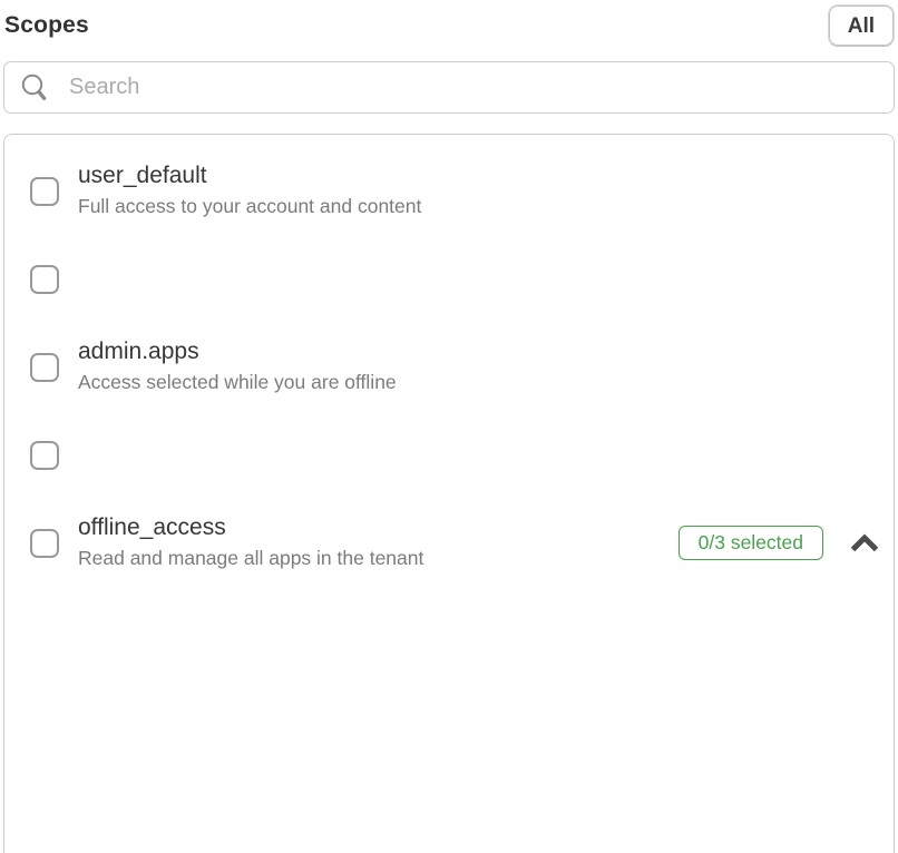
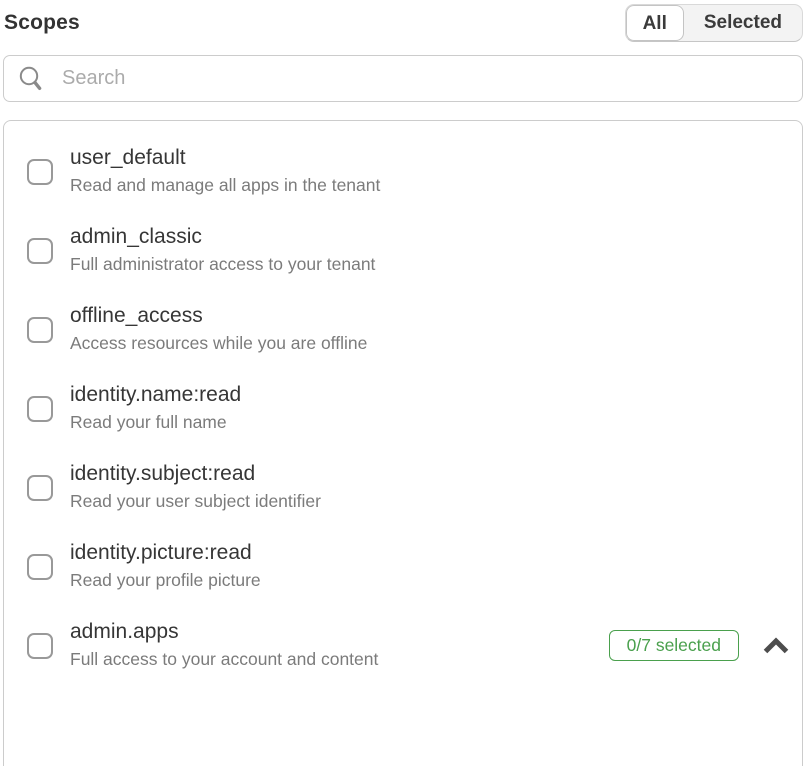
  Scopes
  All
+ Selected
  Search
  user_default
- Full access to your account and content
+ Read and manage all apps in the tenant
+ admin_classic
+ Full administrator access to your tenant
- admin.apps
+ offline_access
- Access selected while you are offline
+ Access resources while you are offline
+ identity.name:read
+ Read your full name
+ identity.subject:read
+ Read your user subject identifier
+ identity.picture:read
+ Read your profile picture
- offline_access
+ admin.apps
- Read and manage all apps in the tenant
+ Full access to your account and content
- 0/3 selected
+ 0/7 selected
